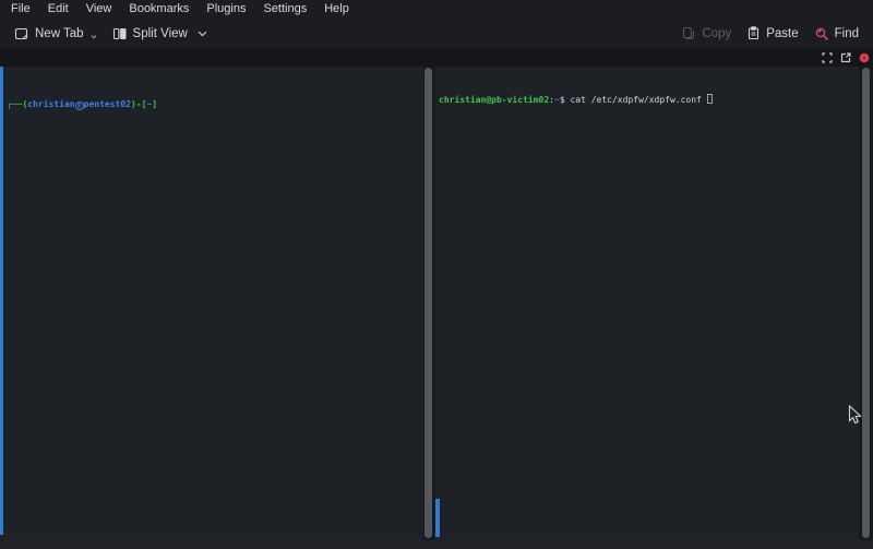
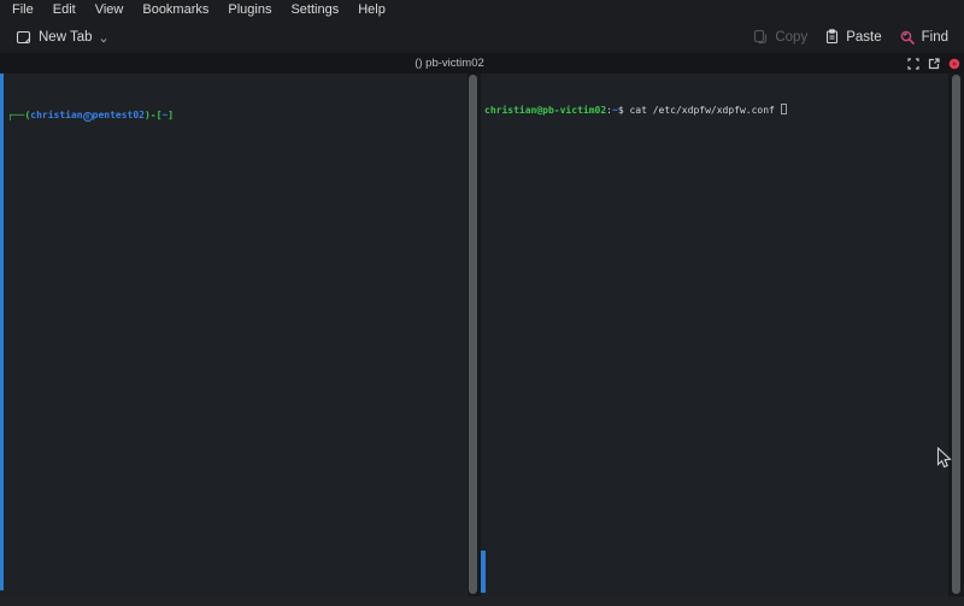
  File
  Edit
  View
  Bookmarks
  Plugins
  Settings
  Help
  New Tab
- Split View
  Copy
  Paste
  Find
+ () pb-victim02
  ┌──(christian pentest02)-[~]
  christian@pb-victim02:~$ cat /etc/xdpfw/xdpfw.conf
